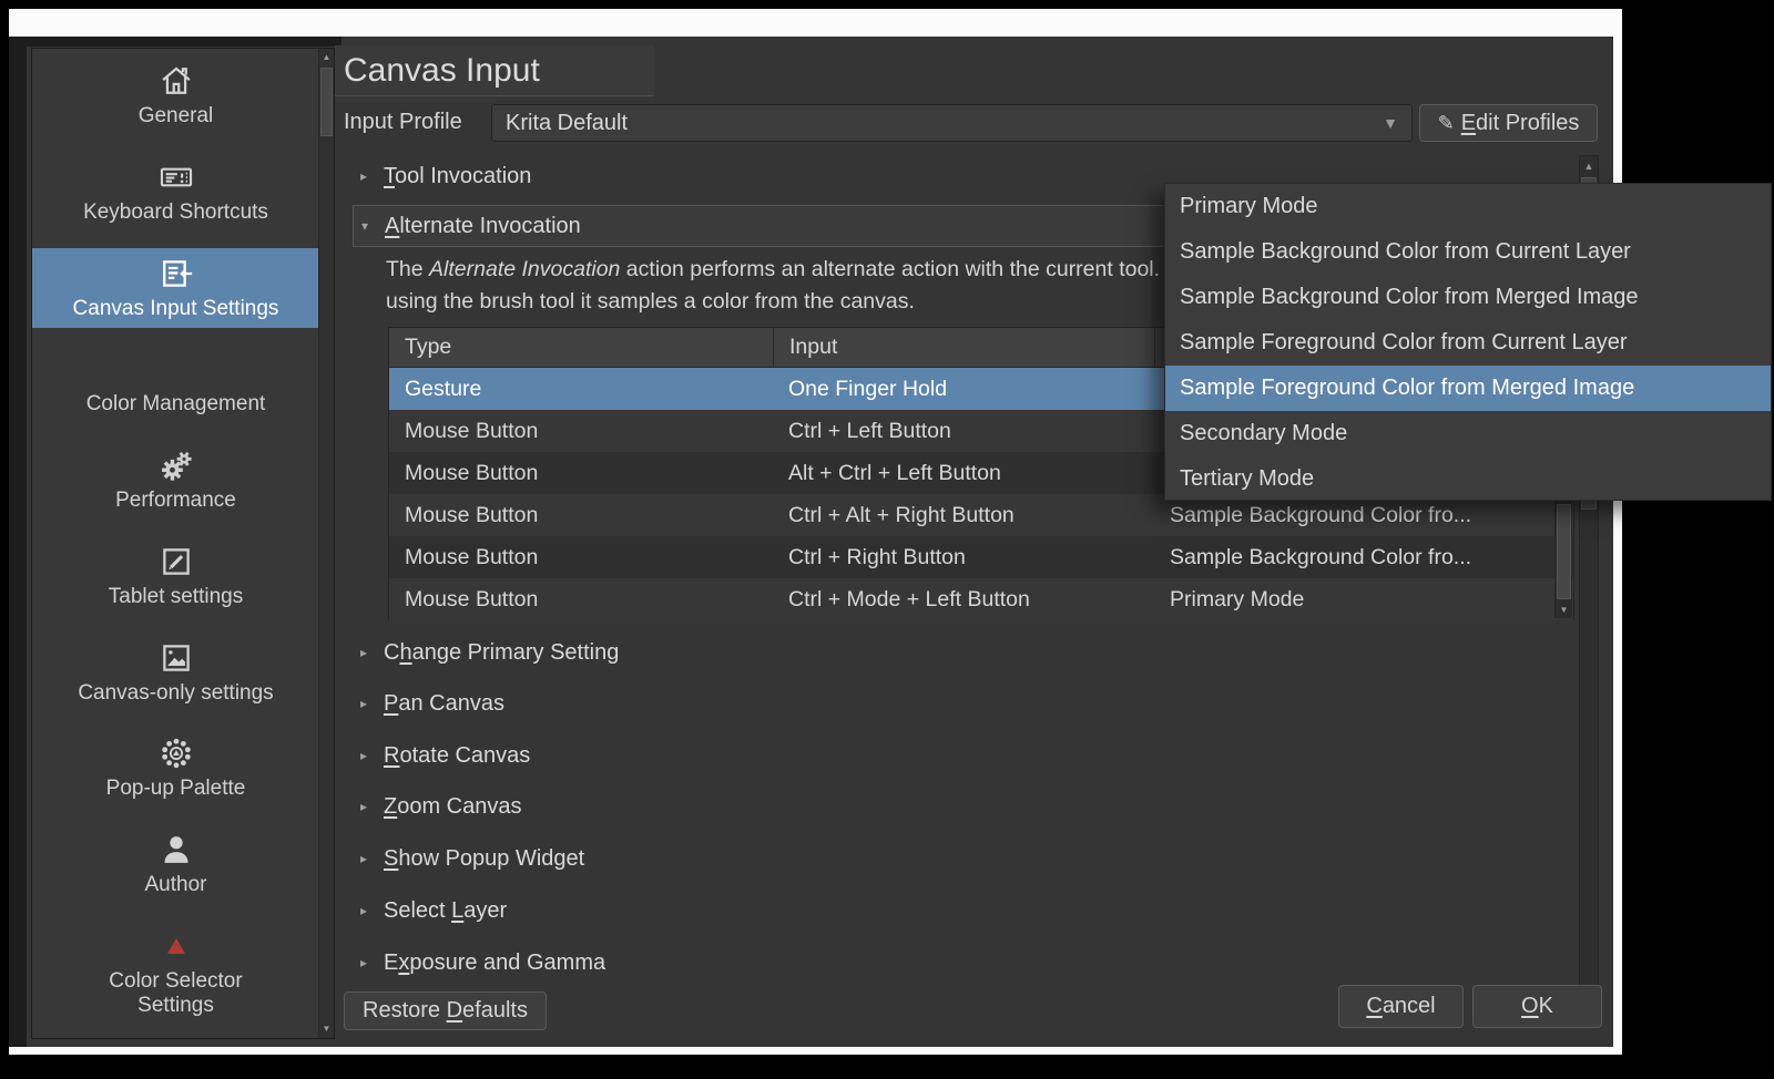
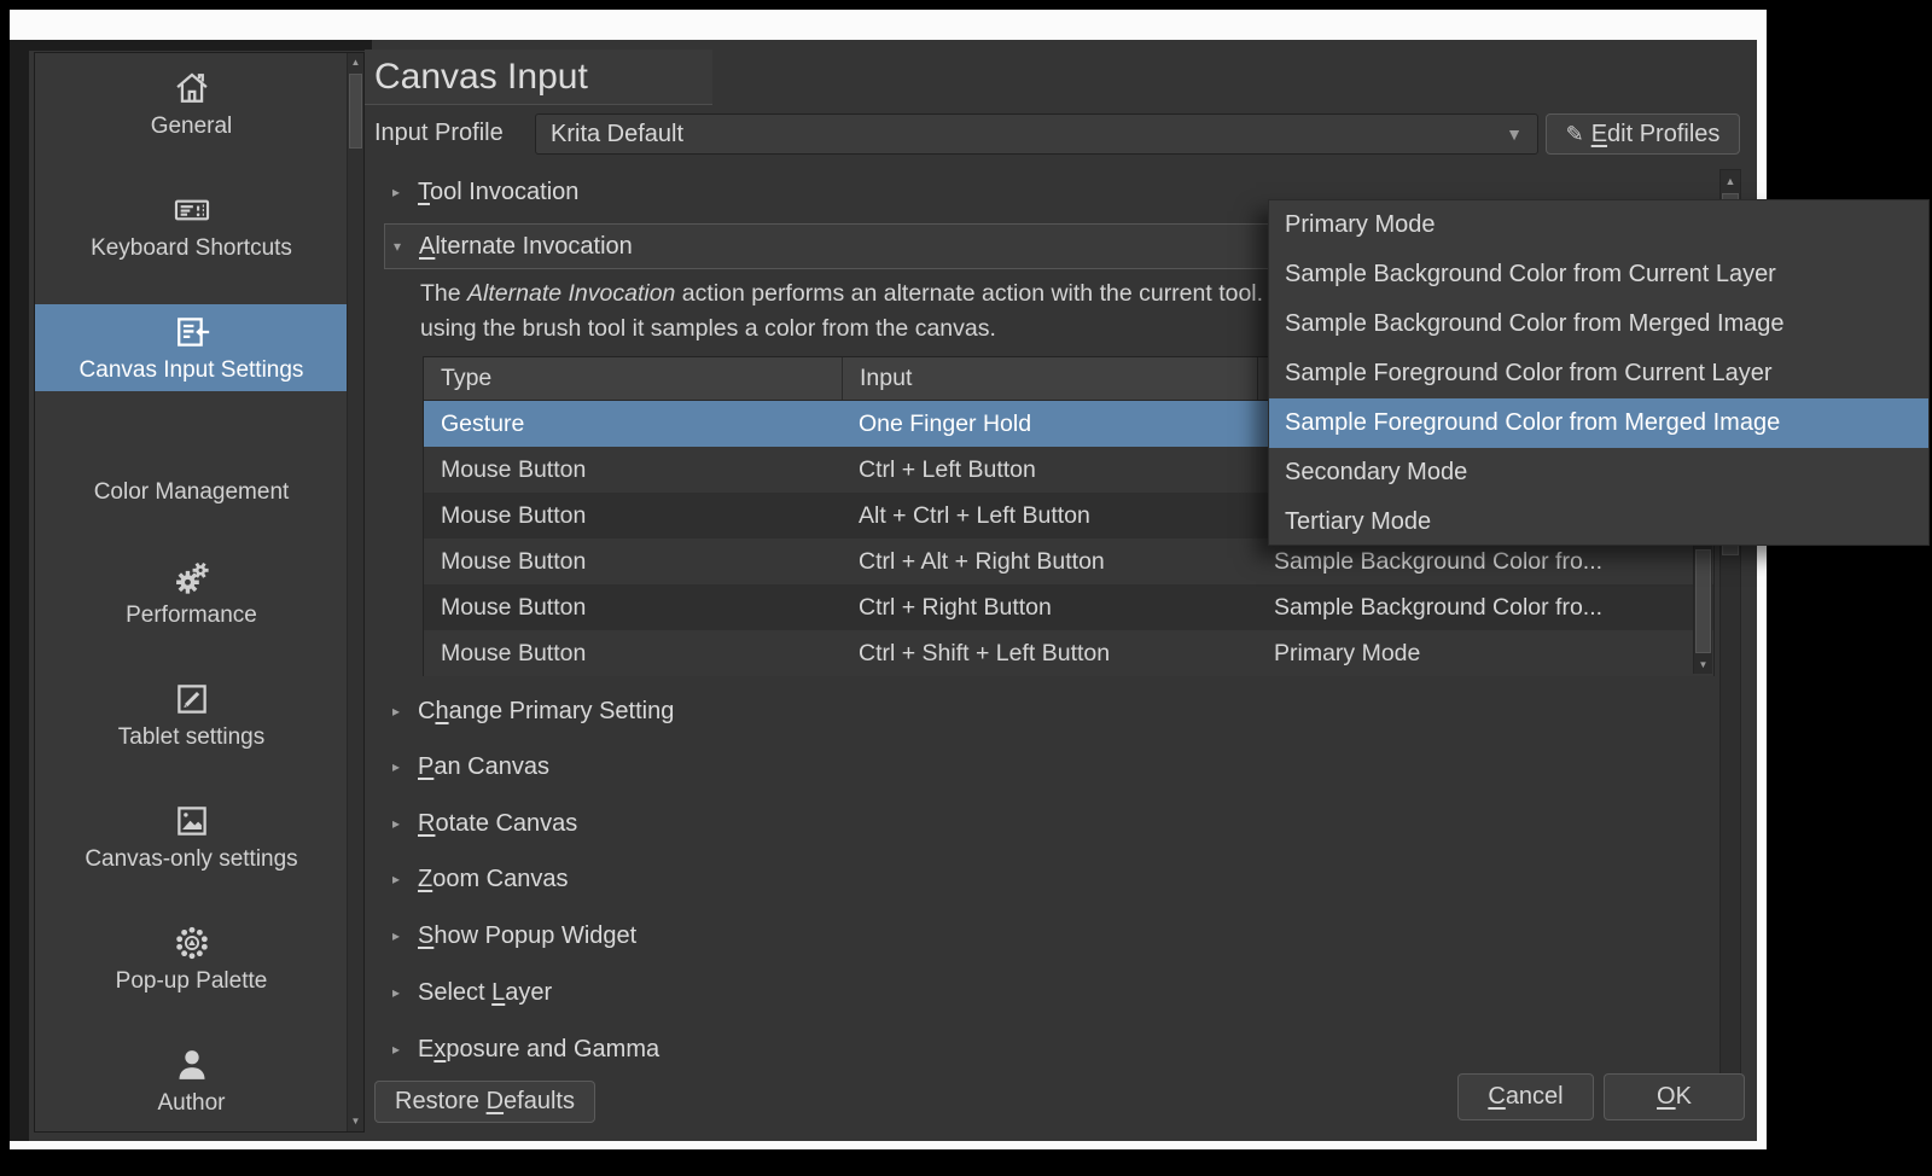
  General
  Keyboard Shortcuts
  Canvas Input Settings
  Color Management
  Performance
  Tablet settings
  Canvas-only settings
  Pop-up Palette
  Author
- Color Selector Settings
  ▲
  ▼
  Canvas Input
  Input Profile
  Krita Default
  ▼
  ✎
  Edit Profiles
  ▸
  Tool Invocation
  ▾
  Alternate Invocation
  The Alternate Invocation action performs an alternate action with the current tool.
  using the brush tool it samples a color from the canvas.
  Type
  Input
  Gesture
  One Finger Hold
  Mouse Button
  Ctrl + Left Button
  Mouse Button
  Alt + Ctrl + Left Button
  Mouse Button
  Ctrl + Alt + Right Button
  Sample Background Color fro...
  Mouse Button
  Ctrl + Right Button
  Sample Background Color fro...
  Mouse Button
- Ctrl + Mode + Left Button
+ Ctrl + Shift + Left Button
  Primary Mode
  ▼
  ▸
  Change Primary Setting
  ▸
  Pan Canvas
  ▸
  Rotate Canvas
  ▸
  Zoom Canvas
  ▸
  Show Popup Widget
  ▸
  Select Layer
  ▸
  Exposure and Gamma
  ▲
  Restore Defaults
  Cancel
  OK
  Primary Mode
  Sample Background Color from Current Layer
  Sample Background Color from Merged Image
  Sample Foreground Color from Current Layer
  Sample Foreground Color from Merged Image
  Secondary Mode
  Tertiary Mode
